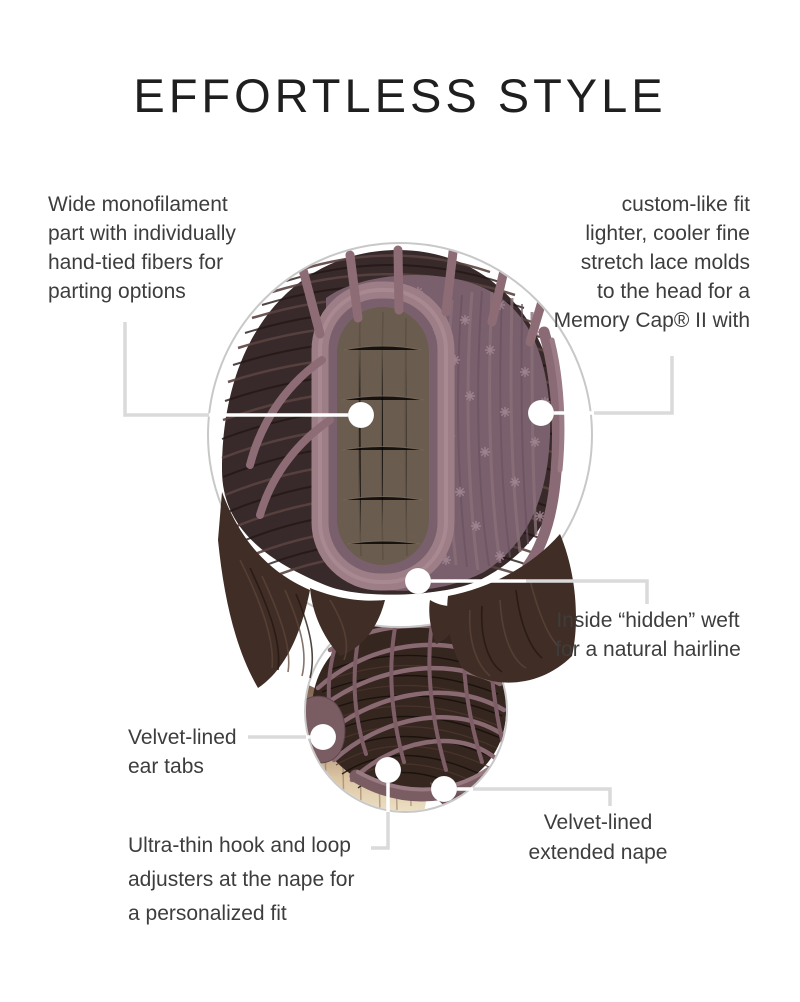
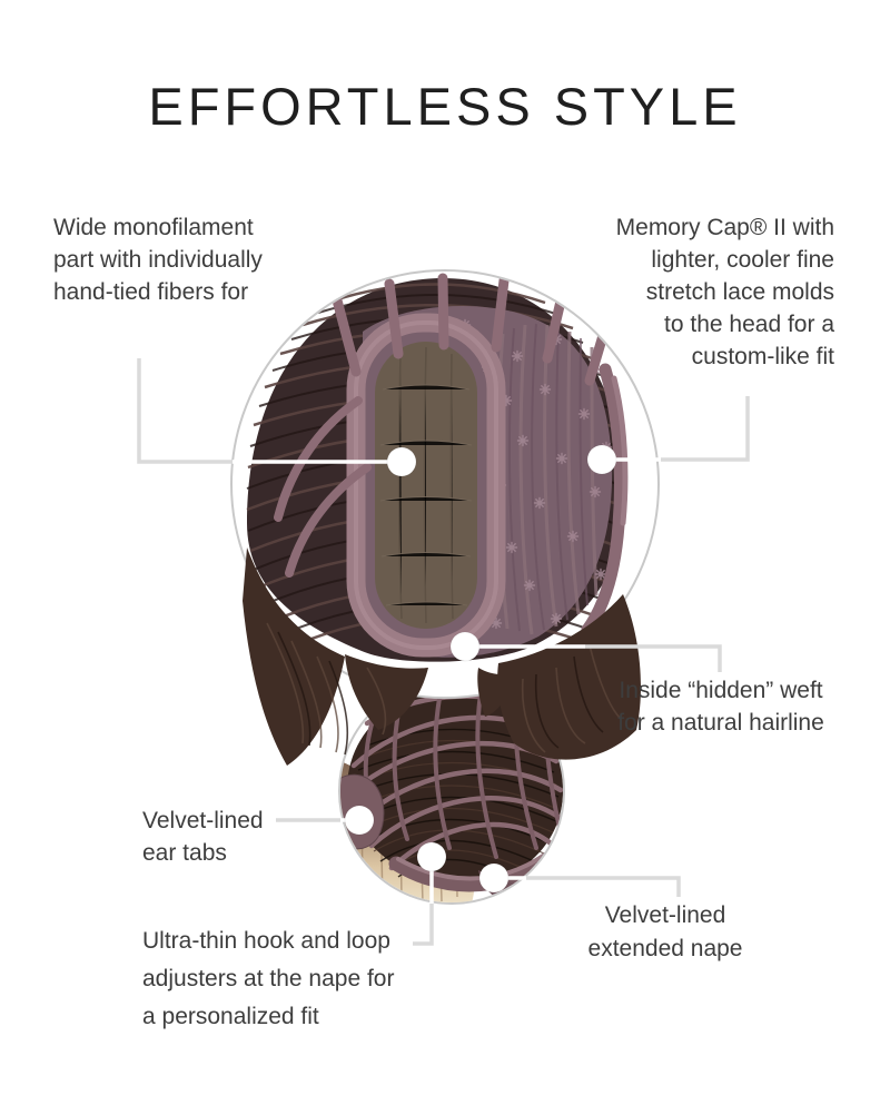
  EFFORTLESS STYLE
  Wide monofilament
  part with individually
  hand-tied fibers for
- parting options
- custom-like fit
+ Memory Cap® II with
  lighter, cooler fine
  stretch lace molds
  to the head for a
- Memory Cap® II with
+ custom-like fit
  Inside “hidden” weft
  for a natural hairline
  Velvet-lined
  ear tabs
  Ultra-thin hook and loop
  adjusters at the nape for
  a personalized fit
  Velvet-lined
  extended nape
